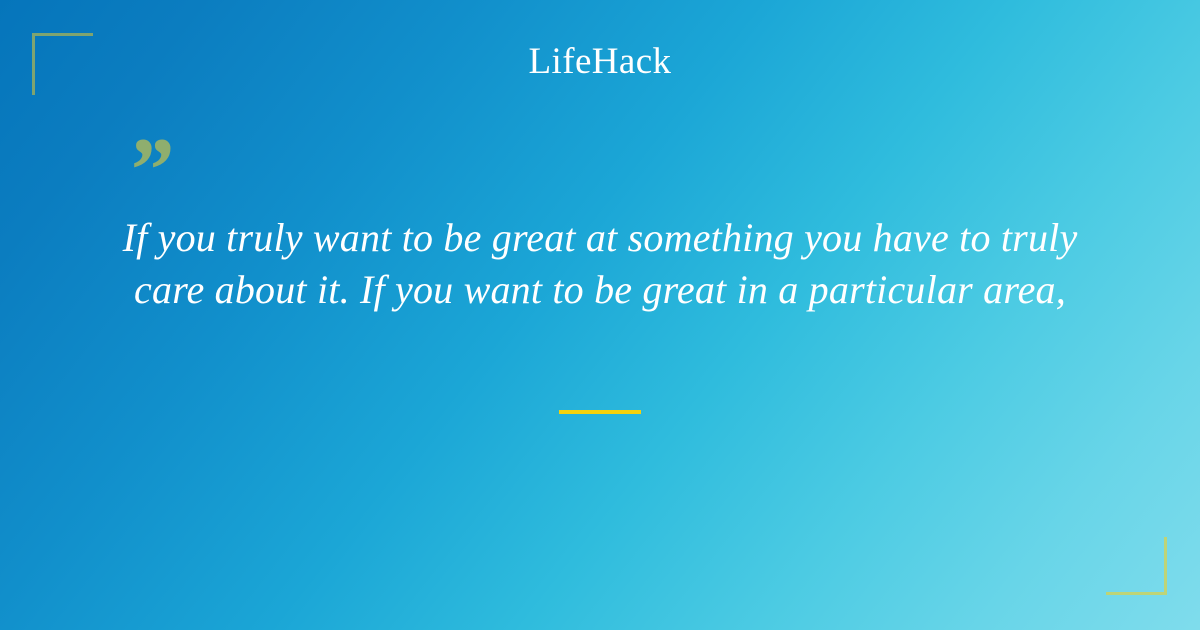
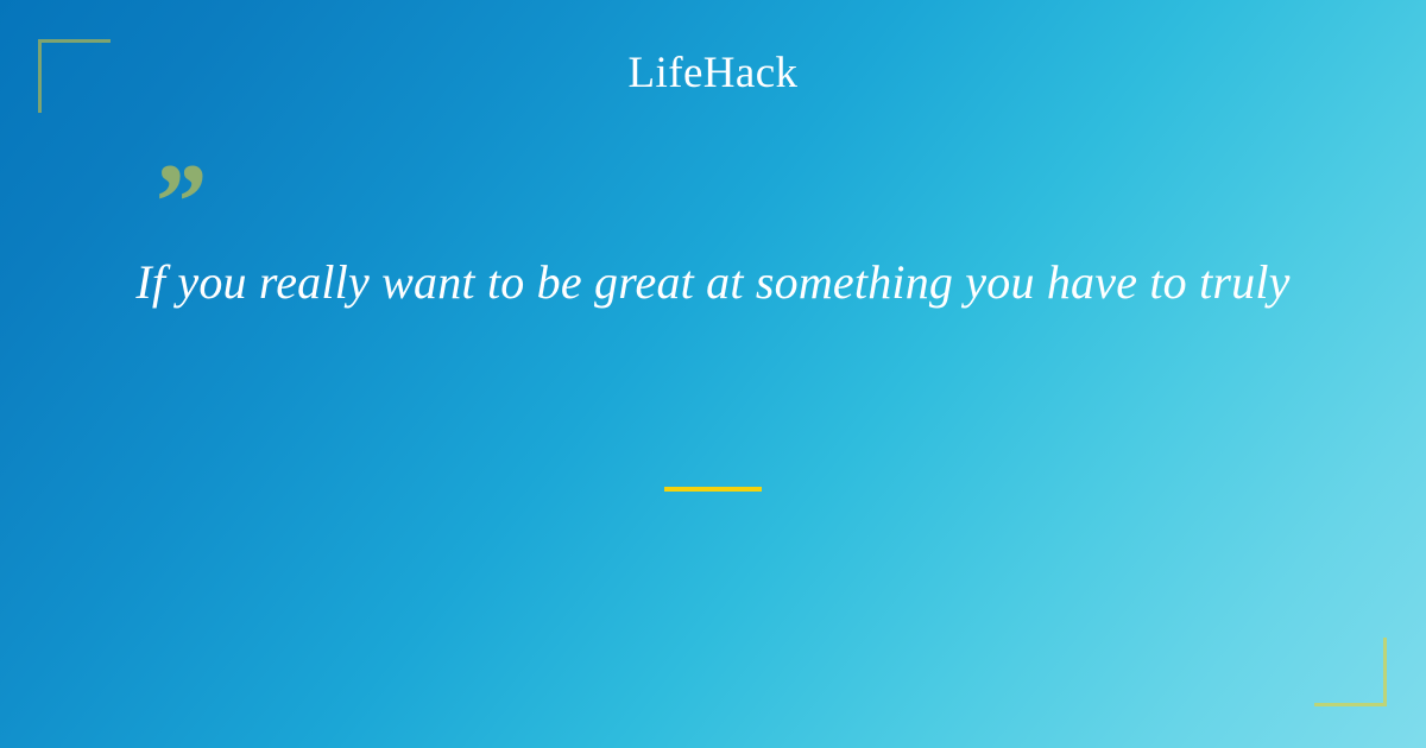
  LifeHack
  ”
- If you truly want to be great at something you have to truly
+ If you really want to be great at something you have to truly
- care about it. If you want to be great in a particular area,
